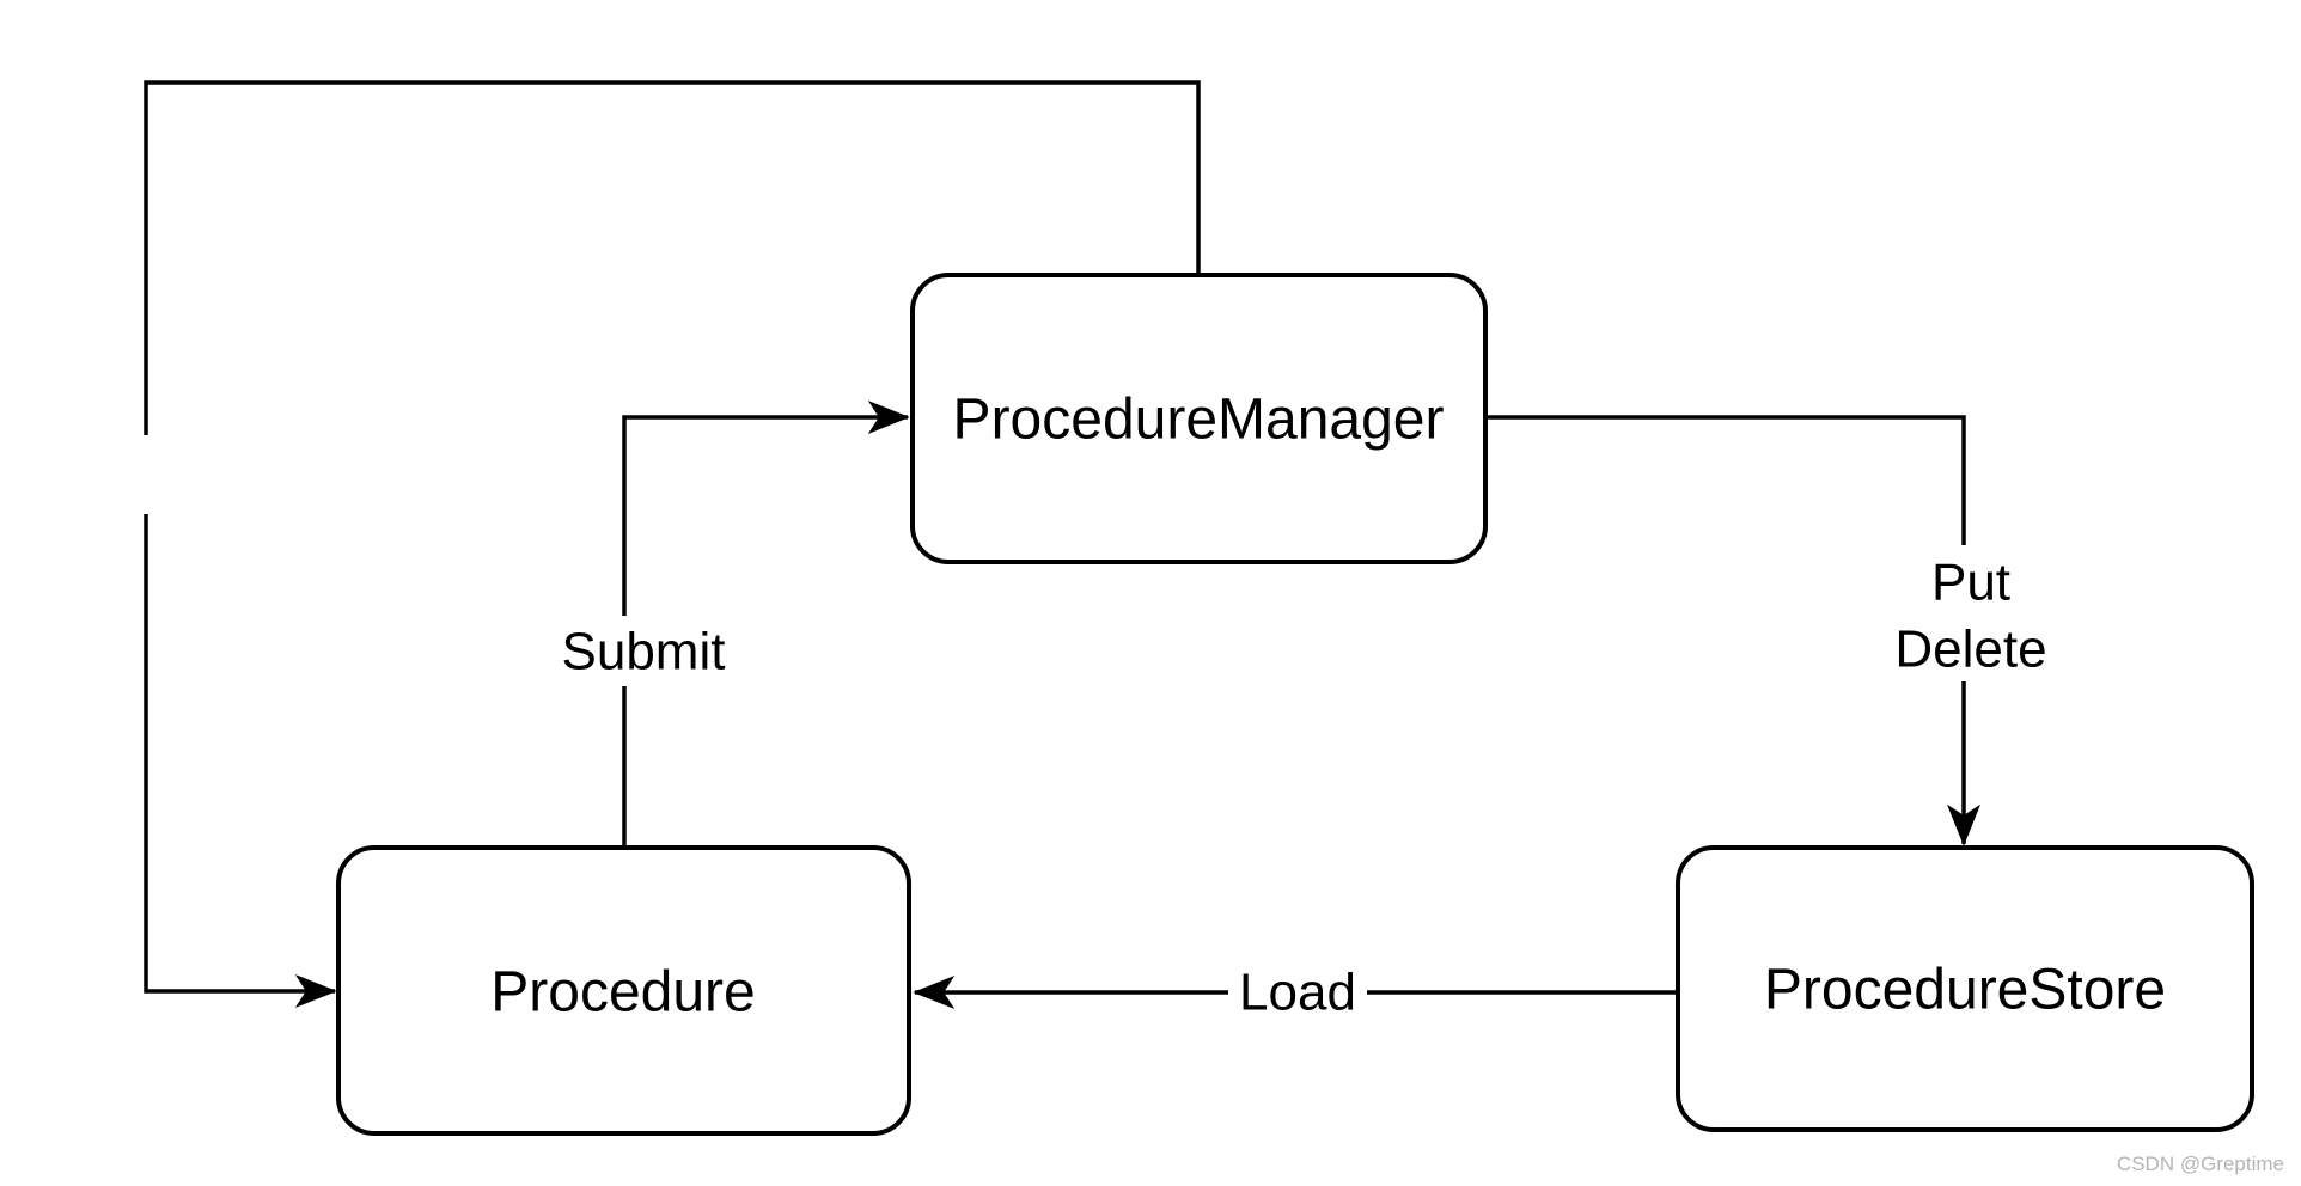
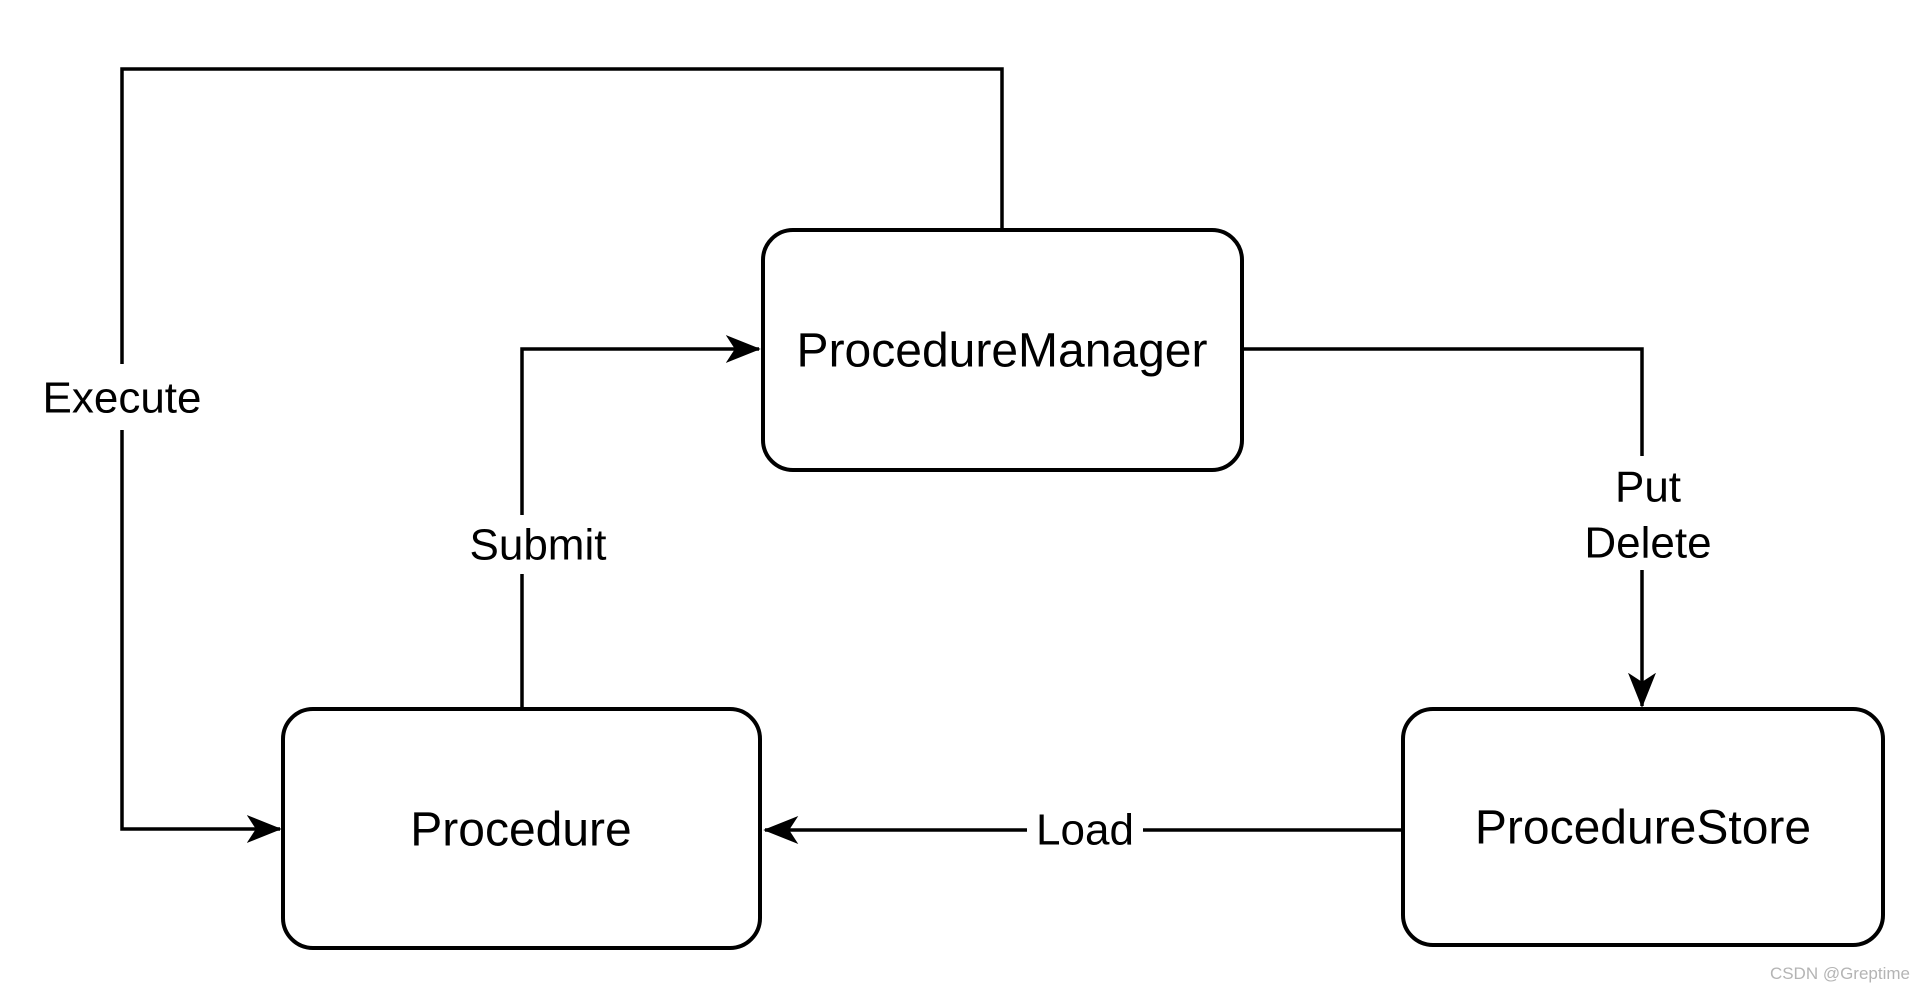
  ProcedureManager
  Procedure
  ProcedureStore
+ Execute
  Submit
  Put
  Delete
  Load
  CSDN @Greptime
